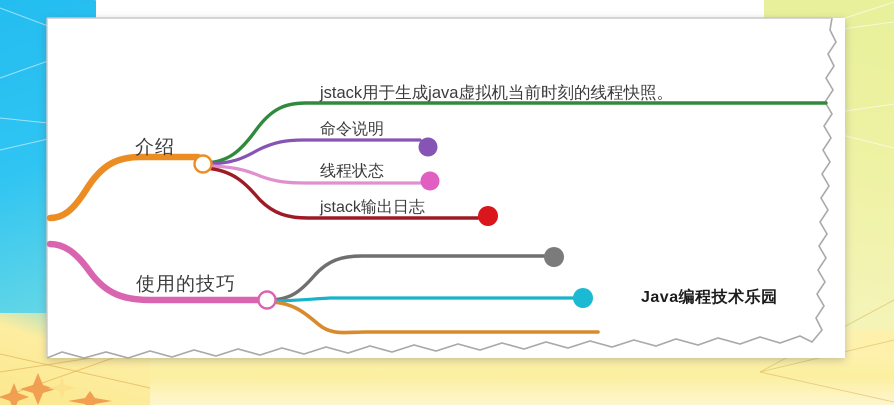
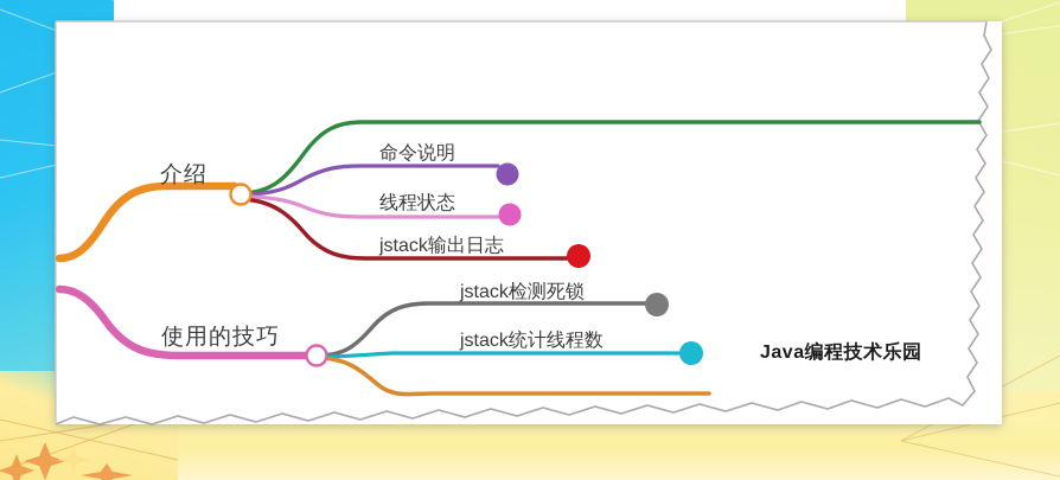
  介绍
  使用的技巧
- jstack用于生成java虚拟机当前时刻的线程快照。
  命令说明
  线程状态
  jstack输出日志
+ jstack检测死锁
+ jstack统计线程数
  Java编程技术乐园
